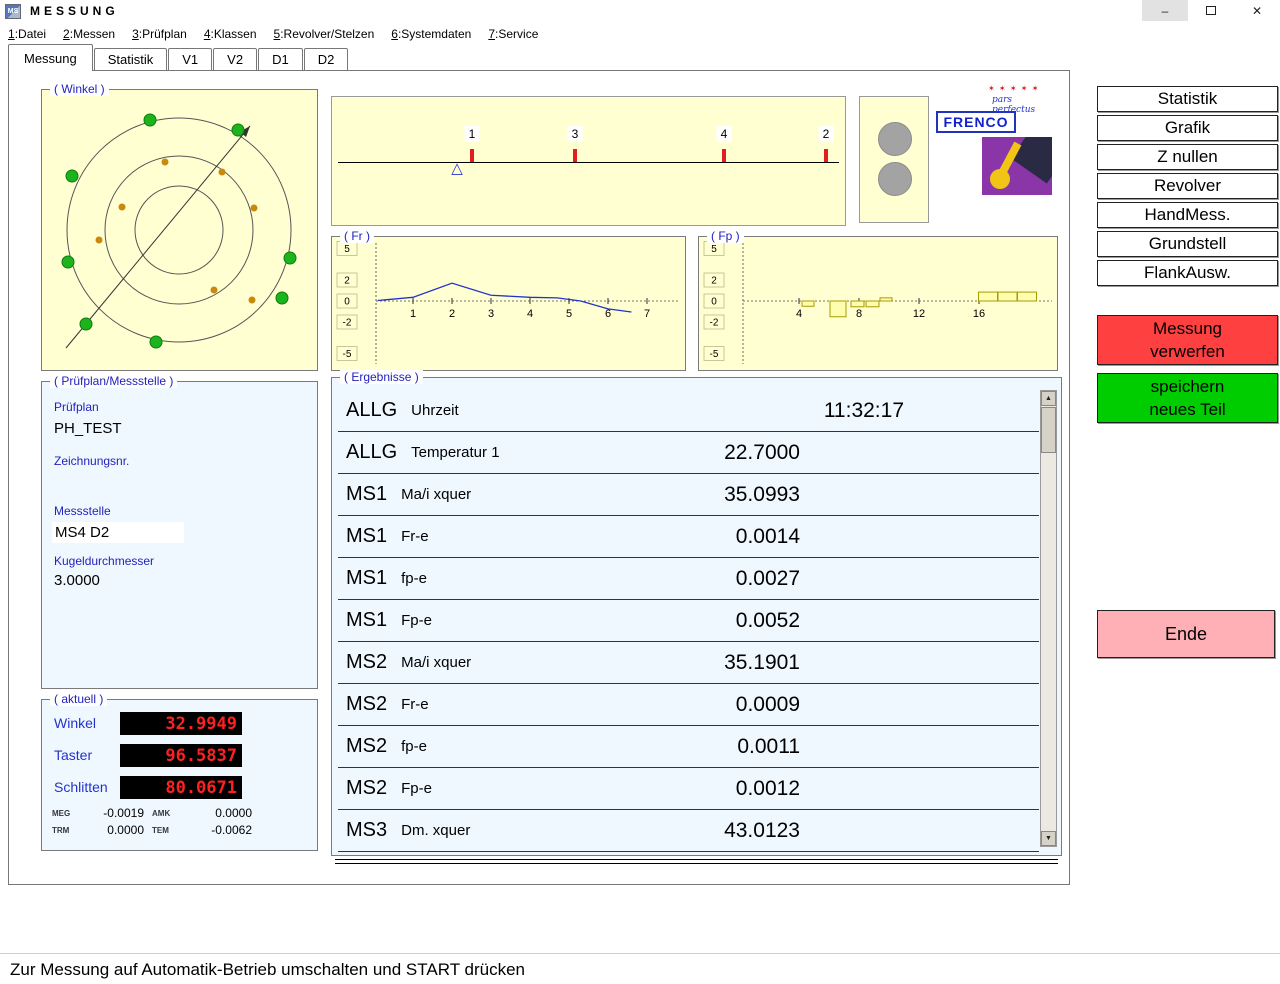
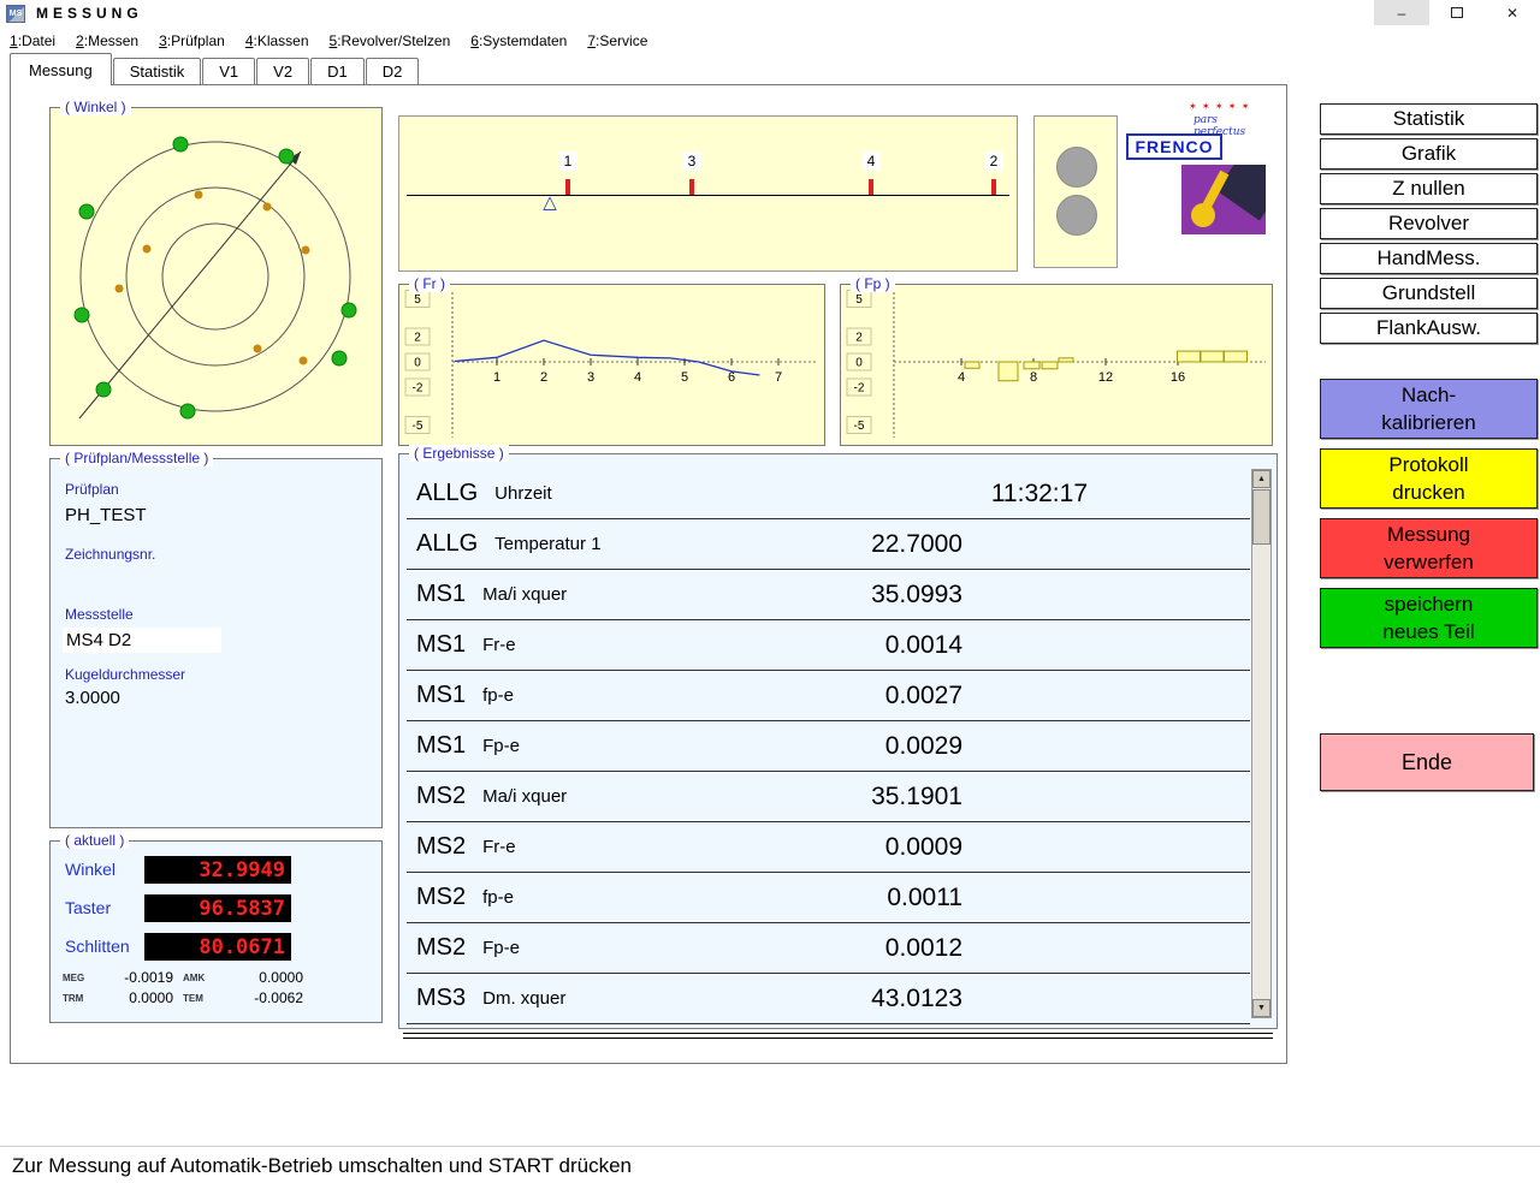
  MESSUNG
  –
  ✕
  1:Datei
  2:Messen
  3:Prüfplan
  4:Klassen
  5:Revolver/Stelzen
  6:Systemdaten
  7:Service
  Messung
  Statistik
  V1
  V2
  D1
  D2
  ( Winkel )
  △
  1
  3
  4
  2
  ✶ ✶ ✶ ✶ ✶
  pars perfectus
  FRENCO
  ( Fr )
  5
  2
  0
  -2
  -5
  1
  2
  3
  4
  5
  6
  7
  ( Fp )
  5
  2
  0
  -2
  -5
  4
  8
  12
  16
  ( Prüfplan/Messstelle )
  Prüfplan
  PH_TEST
  Zeichnungsnr.
  Messstelle
  MS4 D2
  Kugeldurchmesser
  3.0000
  ( Ergebnisse )
  ALLG
  Uhrzeit
  11:32:17
  ALLG
  Temperatur 1
  22.7000
  MS1
  Ma/i xquer
  35.0993
  MS1
  Fr-e
  0.0014
  MS1
  fp-e
  0.0027
  MS1
  Fp-e
- 0.0052
+ 0.0029
  MS2
  Ma/i xquer
  35.1901
  MS2
  Fr-e
  0.0009
  MS2
  fp-e
  0.0011
  MS2
  Fp-e
  0.0012
  MS3
  Dm. xquer
  43.0123
  ( aktuell )
  Winkel
  32.9949
  Taster
  96.5837
  Schlitten
  80.0671
  MEG
  -0.0019
  AMK
  0.0000
  TRM
  0.0000
  TEM
  -0.0062
  Statistik
  Grafik
  Z nullen
  Revolver
  HandMess.
  Grundstell
  FlankAusw.
+ Nach-
+ kalibrieren
+ Protokoll
+ drucken
  Messung
  verwerfen
  speichern
  neues Teil
  Ende
  Zur Messung auf Automatik-Betrieb umschalten und START drücken
